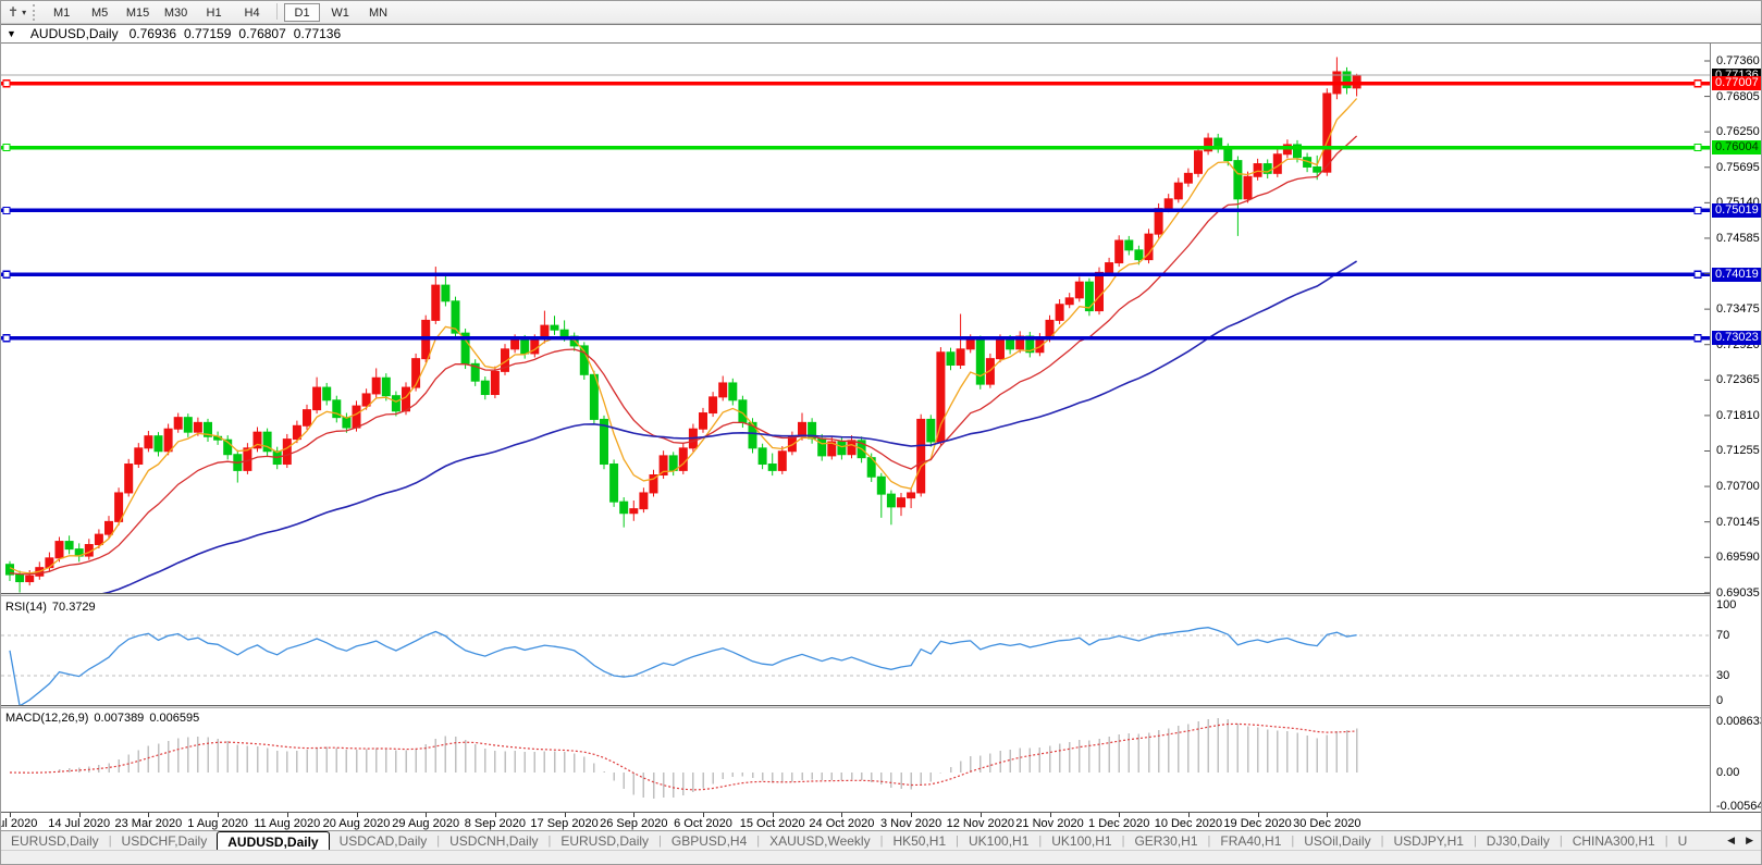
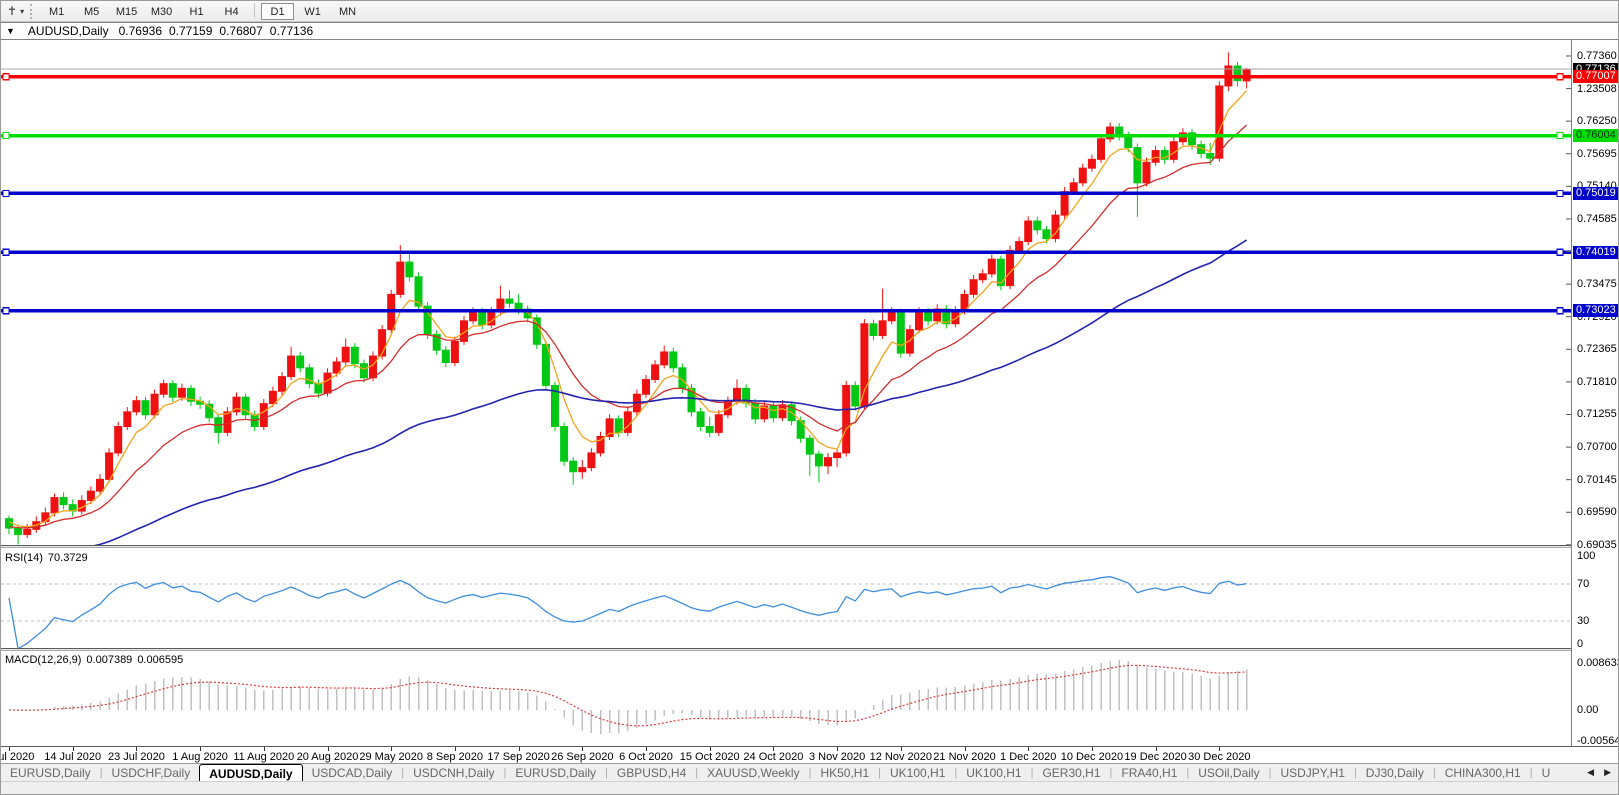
  ✝
  ▾
  M1
  M5
  M15
  M30
  H1
  H4
  D1
  W1
  MN
  ▼
  AUDUSD,Daily
  0.76936
  0.77159
  0.76807
  0.77136
  RSI(14) 70.3729
  MACD(12,26,9) 0.007389 0.006595
  0.77360
- 0.76805
+ 1.23508
  0.76250
  0.75695
  0.74585
  0.73475
  0.72365
  0.71810
  0.71255
  0.70700
  0.70145
  0.69590
  0.69035
  100
  70
  30
  0
  0.00863
  0.00
  -0.00564
  0.77136
  0.77007
  0.76004
  0.75019
  0.74019
  0.73023
  ul 2020
  14 Jul 2020
- 23 Mar 2020
+ 23 Jul 2020
  1 Aug 2020
  11 Aug 2020
  20 Aug 2020
- 29 Aug 2020
+ 29 May 2020
  8 Sep 2020
  17 Sep 2020
  26 Sep 2020
  6 Oct 2020
  15 Oct 2020
  24 Oct 2020
  3 Nov 2020
  12 Nov 2020
  21 Nov 2020
  1 Dec 2020
  10 Dec 2020
  19 Dec 2020
  30 Dec 2020
  EURUSD,Daily
  |
  USDCHF,Daily
  AUDUSD,Daily
  USDCAD,Daily
  |
  USDCNH,Daily
  |
  EURUSD,Daily
  |
  GBPUSD,H4
  |
  XAUUSD,Weekly
  |
  HK50,H1
  |
  UK100,H1
  |
  UK100,H1
  |
  GER30,H1
  |
  FRA40,H1
  |
  USOil,Daily
  |
  USDJPY,H1
  |
  DJ30,Daily
  |
  CHINA300,H1
  |
  U
  ◀
  ▶
